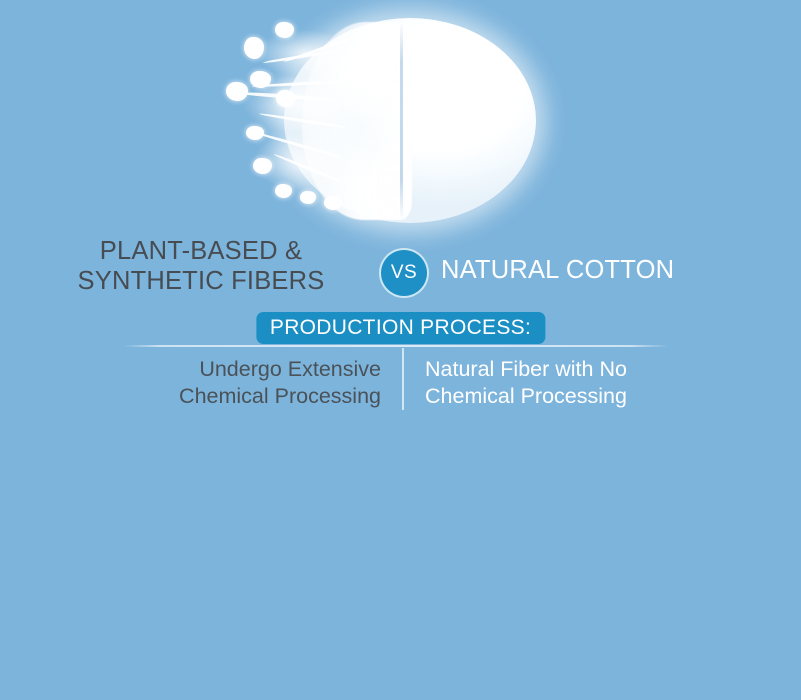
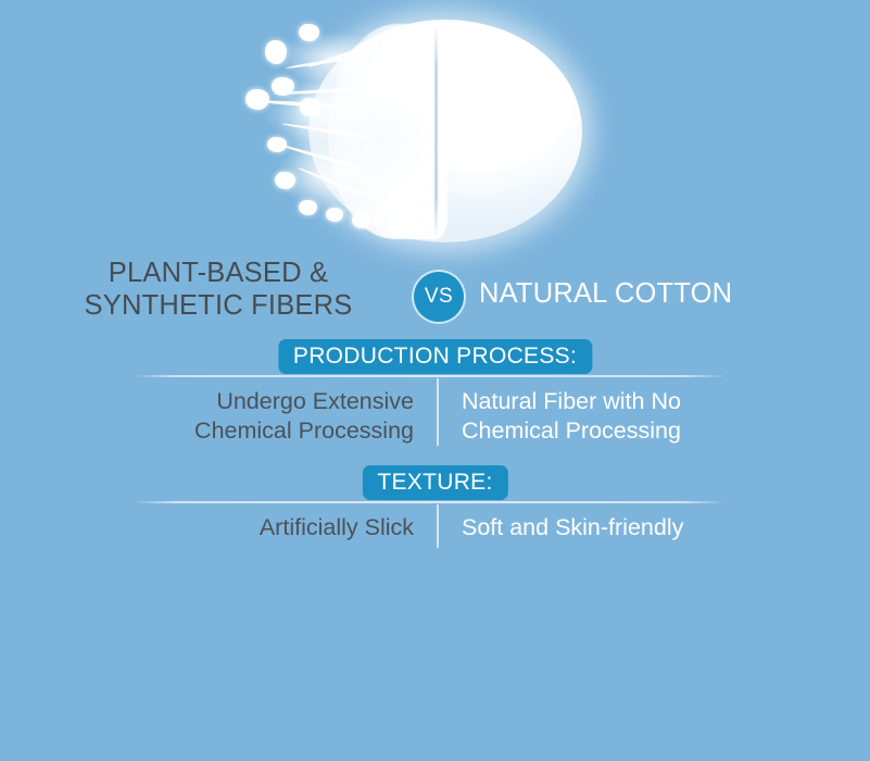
  PLANT-BASED &
  SYNTHETIC FIBERS
  NATURAL COTTON
  VS
  PRODUCTION PROCESS:
  Undergo Extensive
  Chemical Processing
  Natural Fiber with No
  Chemical Processing
+ TEXTURE:
+ Artificially Slick
+ Soft and Skin-friendly
